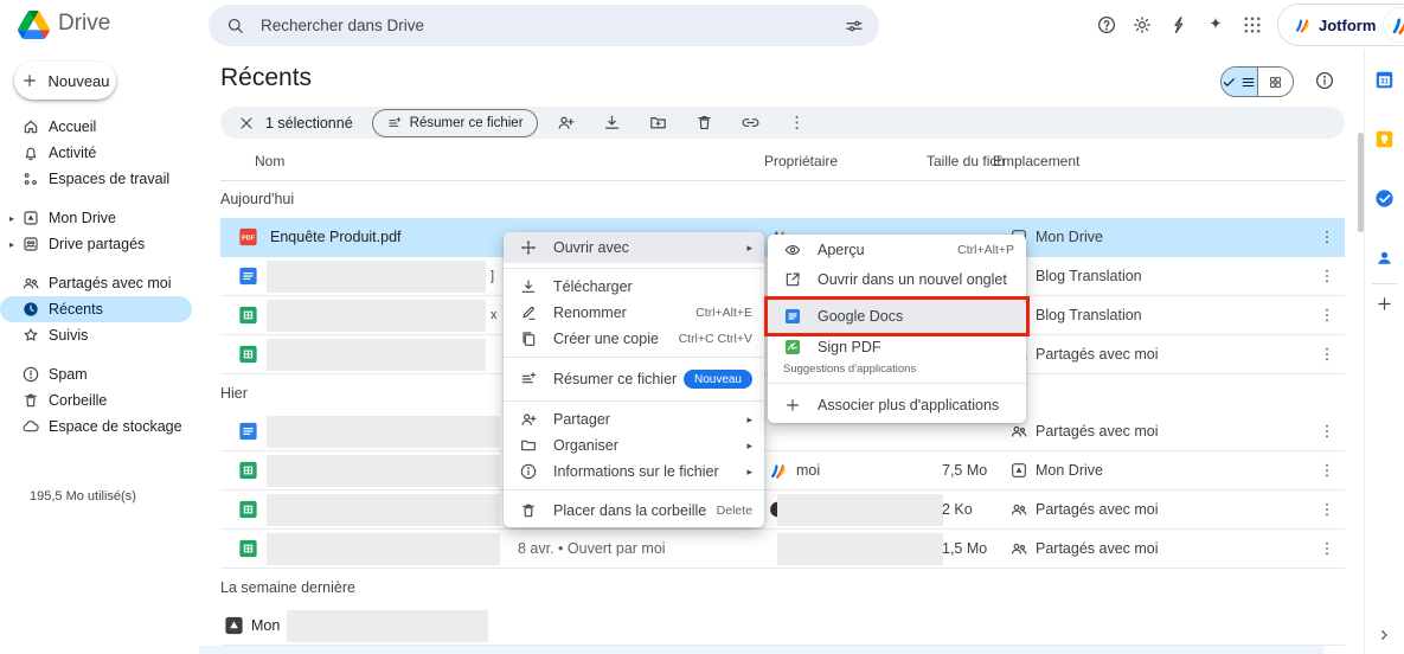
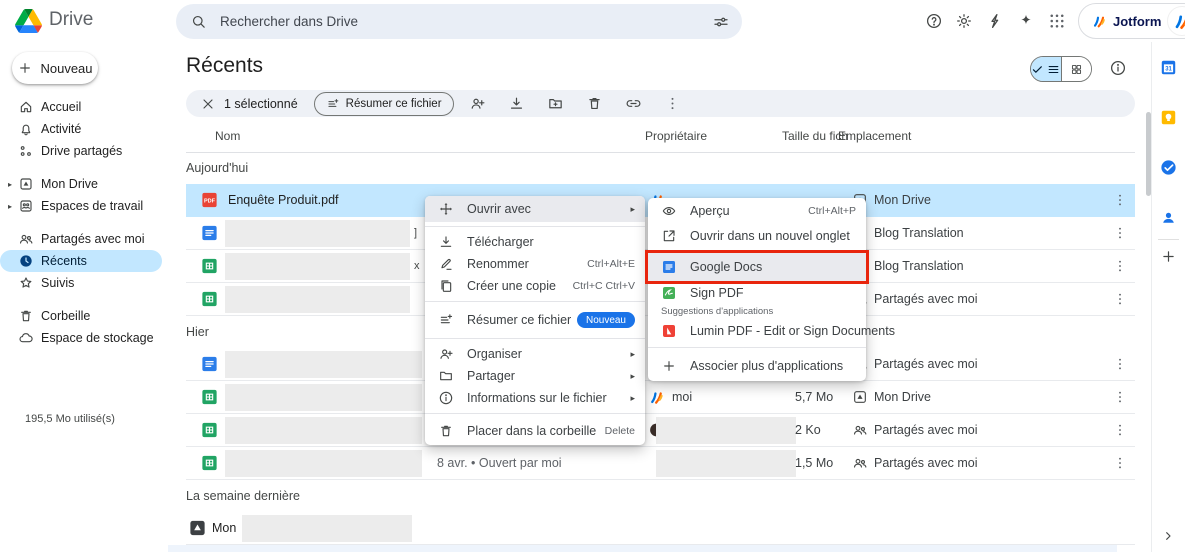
  Drive
  Rechercher dans Drive
  Jotform
  Nouveau
  Accueil
  Activité
- Espaces de travail
+ Drive partagés
  ▸
  Mon Drive
  ▸
- Drive partagés
+ Espaces de travail
  Partagés avec moi
  Récents
  Suivis
- Spam
  Corbeille
  Espace de stockage
  195,5 Mo utilisé(s)
  Récents
  1 sélectionné
  Résumer ce fichier
  Nom
  Propriétaire
  Taille du fich
  Emplacement
  Aujourd'hui
  Enquête Produit.pdf
  Mon Drive
  ]
  Blog Translation
  x
  Blog Translation
  Partagés avec moi
  Hier
  Partagés avec moi
  moi
- 7,5 Mo
+ 5,7 Mo
  Mon Drive
  2 Ko
  Partagés avec moi
  1,5 Mo
  8 avr. • Ouvert par moi
  Partagés avec moi
  La semaine dernière
  Mon
  Ouvrir avec
  ▸
  Télécharger
  Renommer
  Ctrl+Alt+E
  Créer une copie
  Ctrl+C Ctrl+V
  Résumer ce fichier
  Nouveau
- Partager
+ Organiser
  ▸
- Organiser
+ Partager
  ▸
  Informations sur le fichier
  ▸
  Placer dans la corbeille
  Delete
  Aperçu
  Ctrl+Alt+P
  Ouvrir dans un nouvel onglet
  Google Docs
  Sign PDF
  Suggestions d'applications
+ Lumin PDF - Edit or Sign Documents
  Associer plus d'applications
